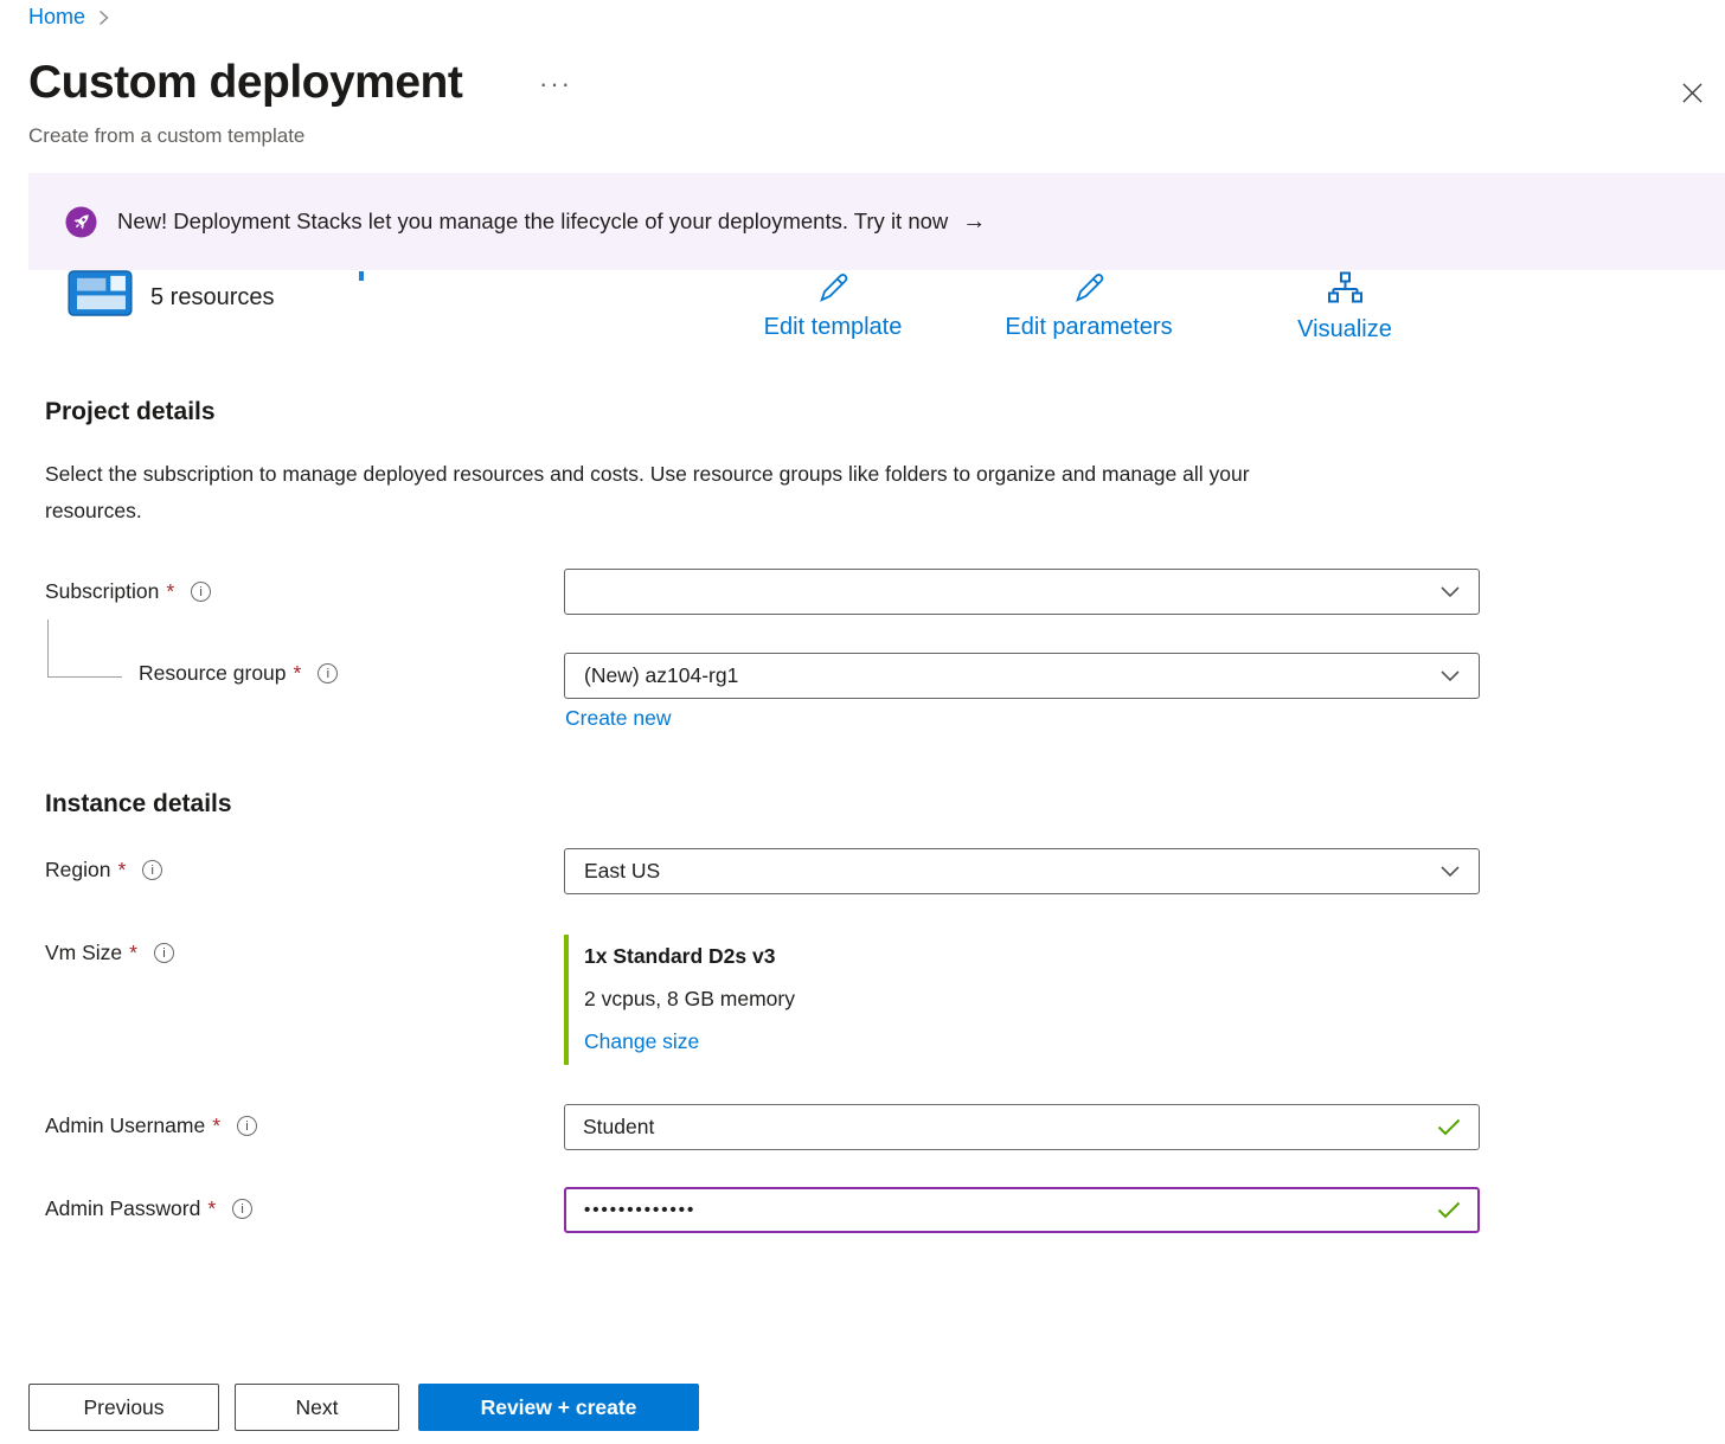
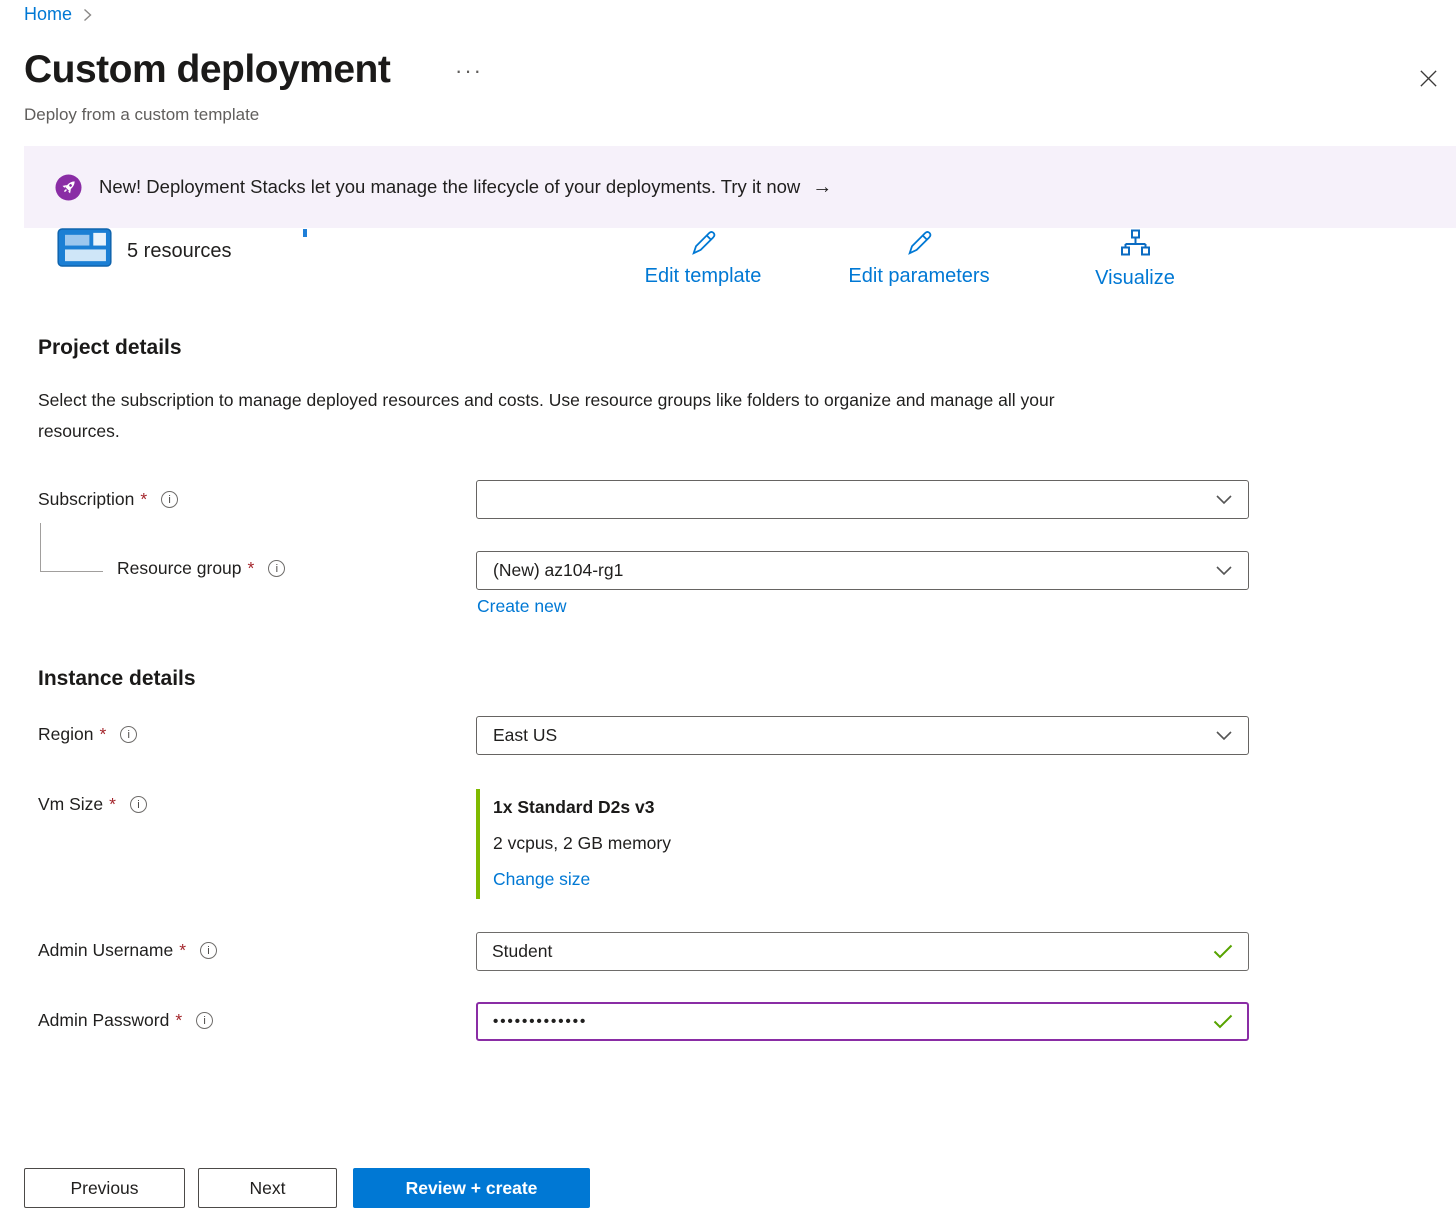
  Home
  Custom deployment
  ···
- Create from a custom template
+ Deploy from a custom template
  New! Deployment Stacks let you manage the lifecycle of your deployments. Try it now
  →
  5 resources
  Edit template
  Edit parameters
  Visualize
  Project details
  Select the subscription to manage deployed resources and costs. Use resource groups like folders to organize and manage all your resources.
  Subscription
  *
  i
  Resource group
  *
  i
  (New) az104-rg1
  Create new
  Instance details
  Region
  *
  i
  East US
  Vm Size
  *
  i
  1x Standard D2s v3
- 2 vcpus, 8 GB memory
+ 2 vcpus, 2 GB memory
  Change size
  Admin Username
  *
  i
  Student
  Admin Password
  *
  i
  •••••••••••••
  Previous
  Next
  Review + create
